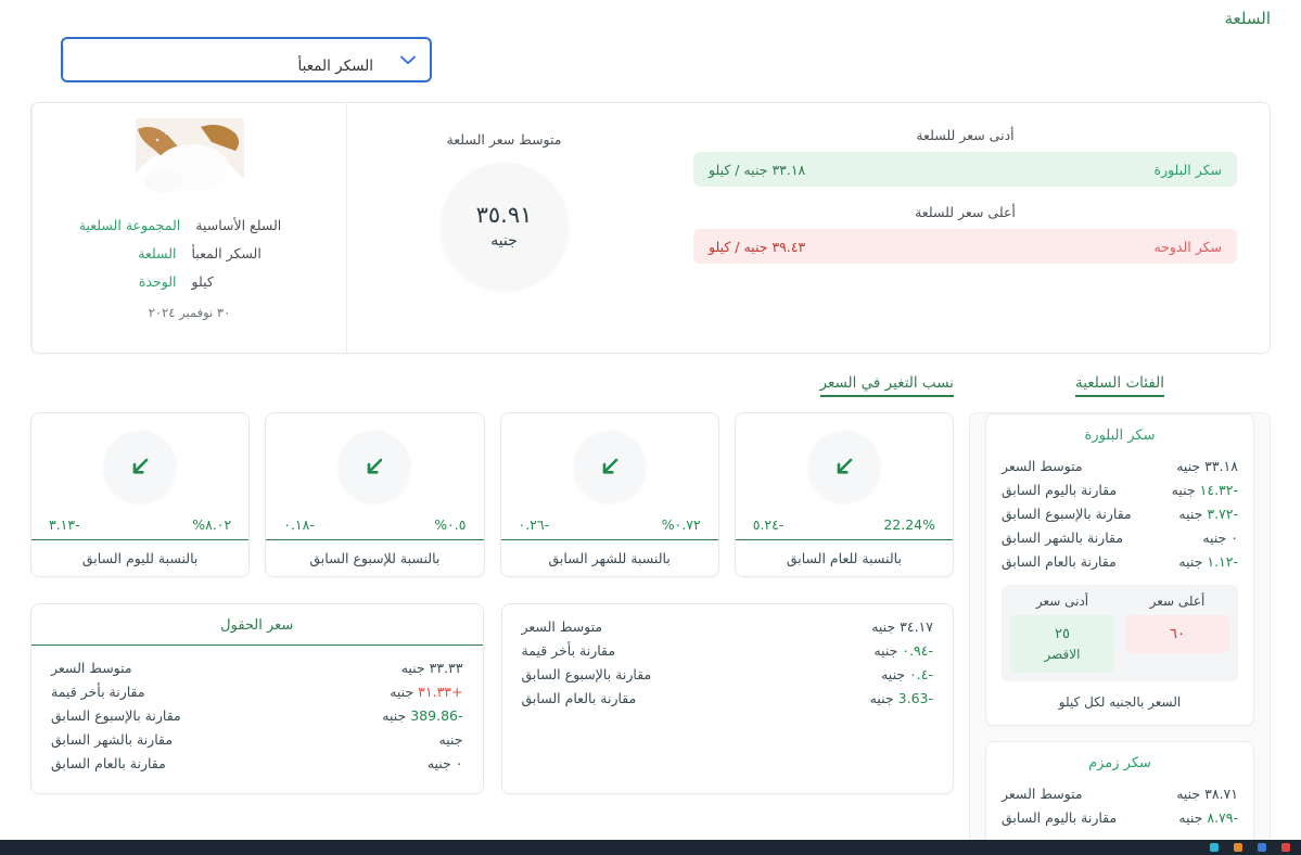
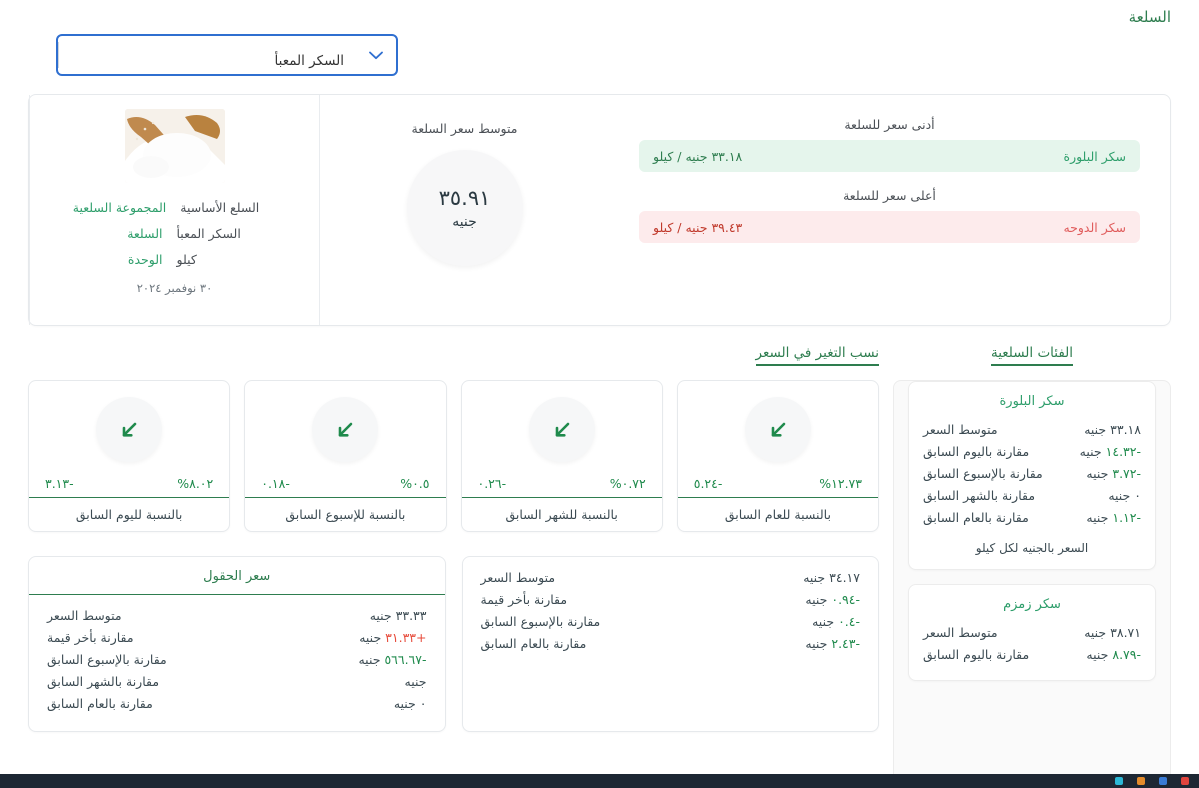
  السلعة
  السكر المعبأ
  أدنى سعر للسلعة
  سكر البلورة
  ٣٣.١٨ جنيه / كيلو
  أعلى سعر للسلعة
  سكر الدوحه
  ٣٩.٤٣ جنيه / كيلو
  متوسط سعر السلعة
  ٣٥.٩١
  جنيه
  المجموعة السلعية
  السلع الأساسية
  السلعة
  السكر المعبأ
  الوحدة
  كيلو
  ٣٠ نوفمبر ٢٠٢٤
  الفئات السلعية
  سكر البلورة
  متوسط السعر
  ٣٣.١٨ جنيه
  مقارنة باليوم السابق
  -١٤.٣٢ جنيه
  مقارنة بالإسبوع السابق
  -٣.٧٢ جنيه
  مقارنة بالشهر السابق
  ٠ جنيه
  مقارنة بالعام السابق
  -١.١٢ جنيه
- أعلى سعر
- ٦٠
- أدنى سعر
- ٢٥
- الاقصر
  السعر بالجنيه لكل كيلو
  سكر زمزم
  متوسط السعر
  ٣٨.٧١ جنيه
  مقارنة باليوم السابق
  -٨.٧٩ جنيه
  نسب التغير في السعر
  ٨.٠٢%
  -٣.١٣
  بالنسبة لليوم السابق
  ٠.٥%
  -٠.١٨
  بالنسبة للإسبوع السابق
  ٠.٧٢%
  -٠.٢٦
  بالنسبة للشهر السابق
- 22.24%
+ ١٢.٧٣%
  -٥.٢٤
  بالنسبة للعام السابق
  سعر الحقول
  متوسط السعر
  ٣٣.٣٣ جنيه
  مقارنة بأخر قيمة
  +٣١.٣٣ جنيه
  مقارنة بالإسبوع السابق
- -389.86 جنيه
+ -٥٦٦.٦٧ جنيه
  مقارنة بالشهر السابق
  جنيه
  مقارنة بالعام السابق
  ٠ جنيه
  متوسط السعر
  ٣٤.١٧ جنيه
  مقارنة بأخر قيمة
  -٠.٩٤ جنيه
  مقارنة بالإسبوع السابق
  -٠.٤ جنيه
  مقارنة بالعام السابق
- -3.63 جنيه
+ -٢.٤٣ جنيه
